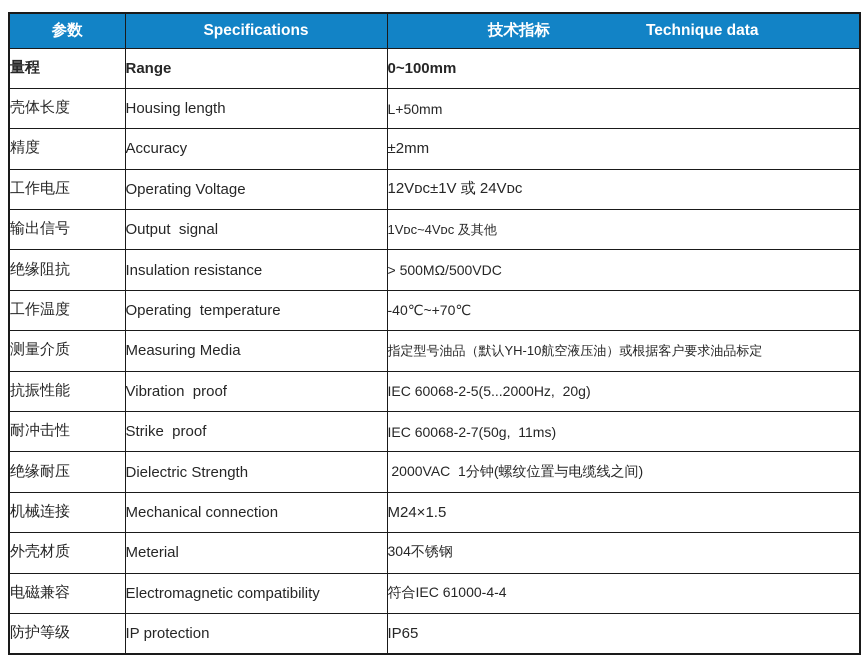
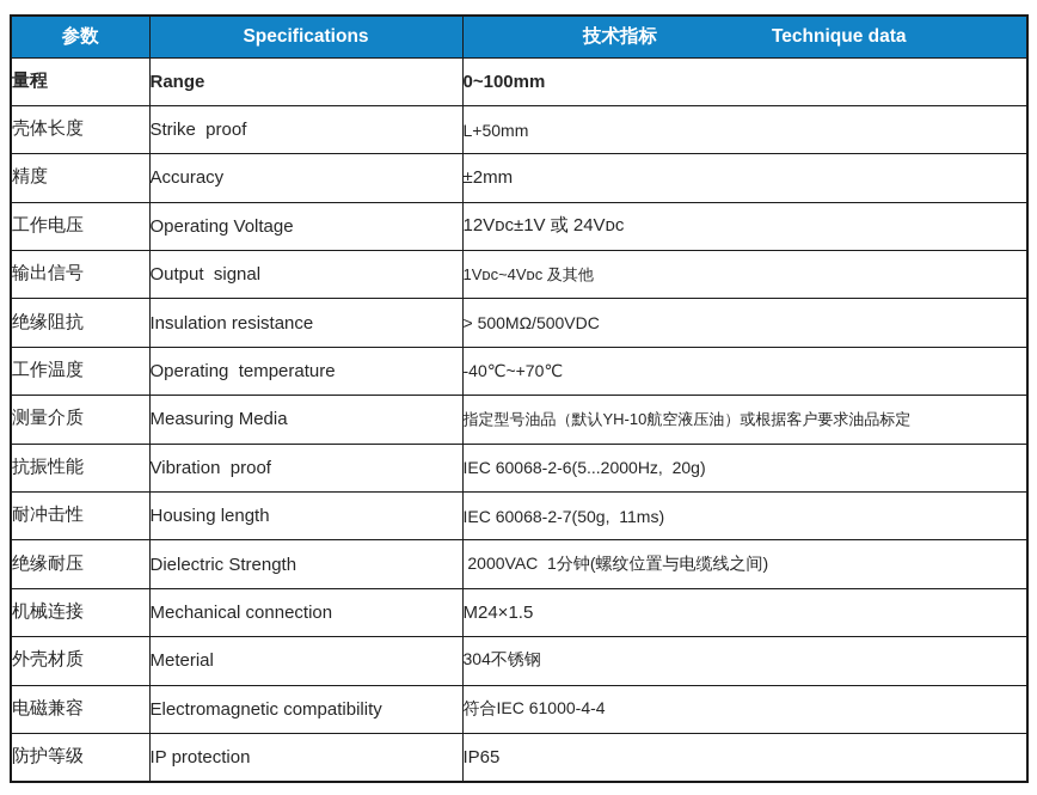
  参数	Specifications	技术指标 Technique data
  量程	Range	0~100mm
- 壳体长度	Housing length	L+50mm
+ 壳体长度	Strike proof	L+50mm
  精度	Accuracy	±2mm
  工作电压	Operating Voltage	12Vᴅᴄ±1V 或 24Vᴅᴄ
  输出信号	Output signal	1Vᴅᴄ~4Vᴅᴄ 及其他
  绝缘阻抗	Insulation resistance	> 500MΩ/500VDC
  工作温度	Operating temperature	-40℃~+70℃
  测量介质	Measuring Media	指定型号油品（默认YH-10航空液压油）或根据客户要求油品标定
- 抗振性能	Vibration proof	IEC 60068-2-5(5...2000Hz, 20g)
+ 抗振性能	Vibration proof	IEC 60068-2-6(5...2000Hz, 20g)
- 耐冲击性	Strike proof	IEC 60068-2-7(50g, 11ms)
+ 耐冲击性	Housing length	IEC 60068-2-7(50g, 11ms)
  绝缘耐压	Dielectric Strength	2000VAC 1分钟(螺纹位置与电缆线之间)
  机械连接	Mechanical connection	M24×1.5
  外壳材质	Meterial	304不锈钢
  电磁兼容	Electromagnetic compatibility	符合IEC 61000-4-4
  防护等级	IP protection	IP65
